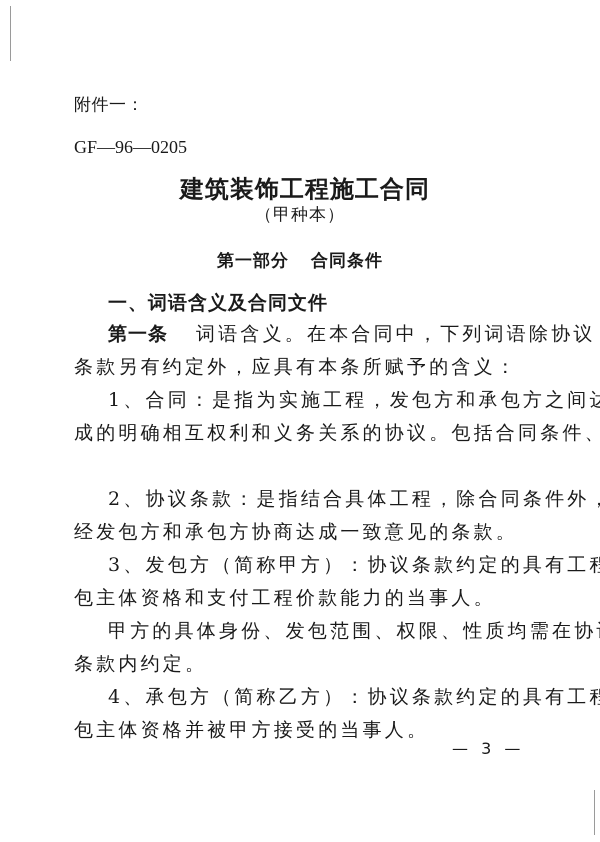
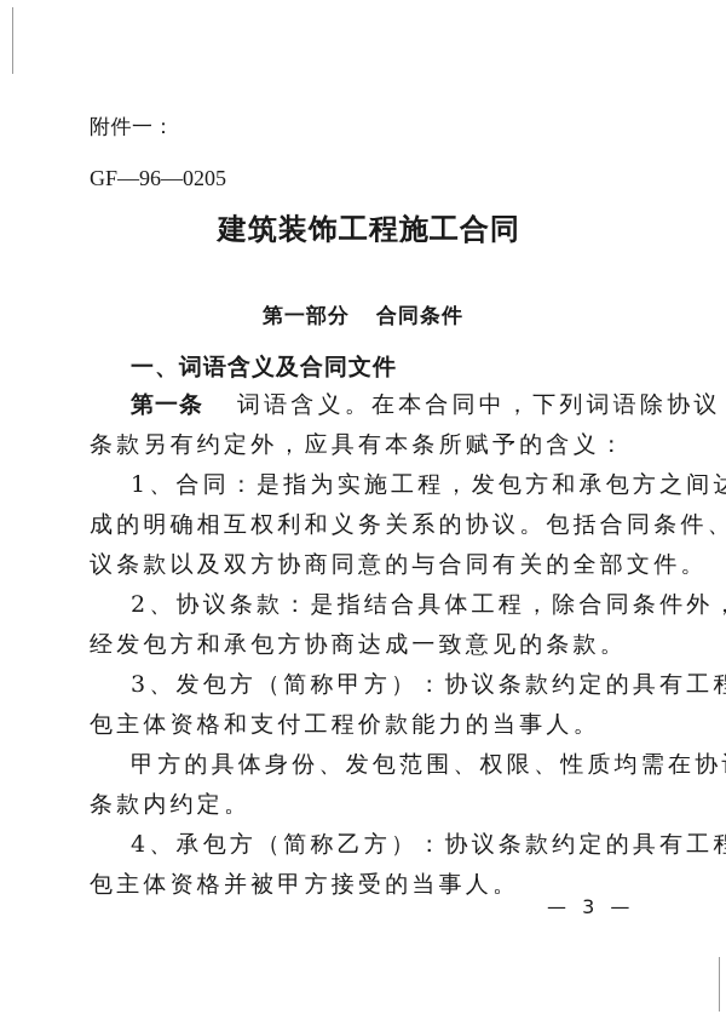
  附件一：
  GF—96—0205
  建筑装饰工程施工合同
- （甲种本）
  第一部分 合同条件
  一、词语含义及合同文件
  第一条 词语含义。在本合同中，下列词语除协议
  条款另有约定外，应具有本条所赋予的含义：
  1、合同：是指为实施工程，发包方和承包方之间
  成的明确相互权利和义务关系的协议。包括合同条件、
+ 议条款以及双方协商同意的与合同有关的全部文件。
  2、协议条款：是指结合具体工程，除合同条件外
  经发包方和承包方协商达成一致意见的条款。
  3、发包方（简称甲方）：协议条款约定的具有工
  包主体资格和支付工程价款能力的当事人。
  甲方的具体身份、发包范围、权限、性质均需在协
  条款内约定。
  4、承包方（简称乙方）：协议条款约定的具有工
  包主体资格并被甲方接受的当事人。
  — 3 —
